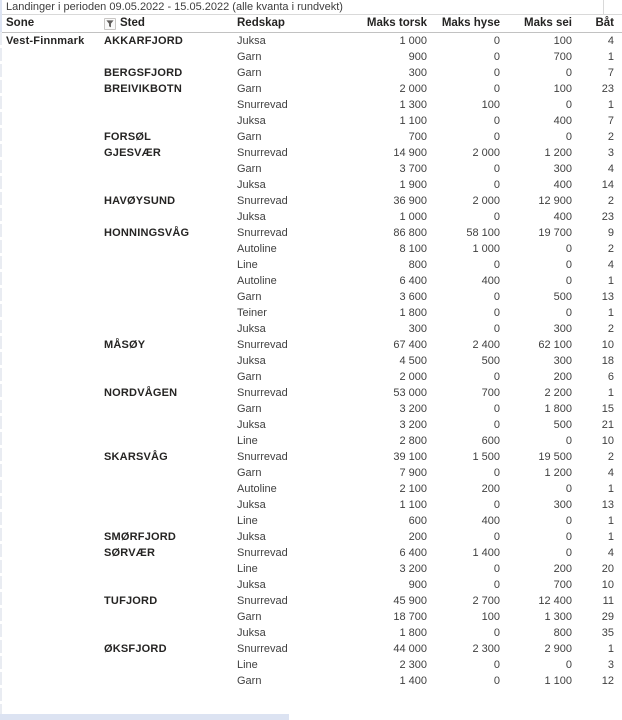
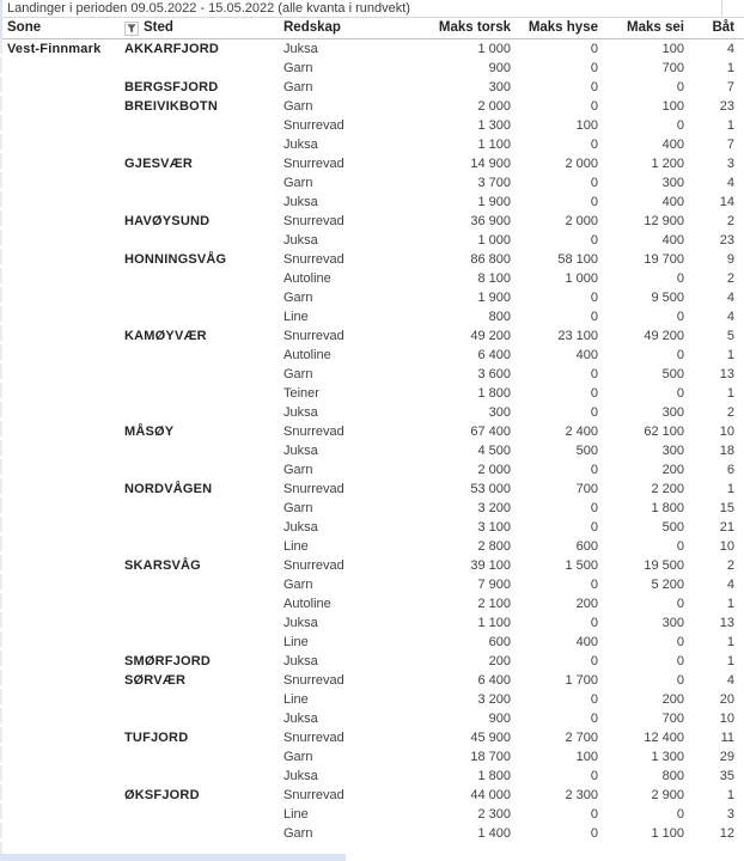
  Landinger i perioden 09.05.2022 - 15.05.2022 (alle kvanta i rundvekt)
  Sone	Sted	Redskap	Maks torsk	Maks hyse	Maks sei	Båt
  Vest-Finnmark	AKKARFJORD	Juksa	1 000	0	100	4
  		Garn	900	0	700	1
  	BERGSFJORD	Garn	300	0	0	7
  	BREIVIKBOTN	Garn	2 000	0	100	23
  		Snurrevad	1 300	100	0	1
  		Juksa	1 100	0	400	7
- 	FORSØL	Garn	700	0	0	2
  	GJESVÆR	Snurrevad	14 900	2 000	1 200	3
  		Garn	3 700	0	300	4
  		Juksa	1 900	0	400	14
  	HAVØYSUND	Snurrevad	36 900	2 000	12 900	2
  		Juksa	1 000	0	400	23
  	HONNINGSVÅG	Snurrevad	86 800	58 100	19 700	9
  		Autoline	8 100	1 000	0	2
+ 		Garn	1 900	0	9 500	4
  		Line	800	0	0	4
+ 	KAMØYVÆR	Snurrevad	49 200	23 100	49 200	5
  		Autoline	6 400	400	0	1
  		Garn	3 600	0	500	13
  		Teiner	1 800	0	0	1
  		Juksa	300	0	300	2
  	MÅSØY	Snurrevad	67 400	2 400	62 100	10
  		Juksa	4 500	500	300	18
  		Garn	2 000	0	200	6
  	NORDVÅGEN	Snurrevad	53 000	700	2 200	1
  		Garn	3 200	0	1 800	15
- 		Juksa	3 200	0	500	21
+ 		Juksa	3 100	0	500	21
  		Line	2 800	600	0	10
  	SKARSVÅG	Snurrevad	39 100	1 500	19 500	2
- 		Garn	7 900	0	1 200	4
+ 		Garn	7 900	0	5 200	4
  		Autoline	2 100	200	0	1
  		Juksa	1 100	0	300	13
  		Line	600	400	0	1
  	SMØRFJORD	Juksa	200	0	0	1
- 	SØRVÆR	Snurrevad	6 400	1 400	0	4
+ 	SØRVÆR	Snurrevad	6 400	1 700	0	4
  		Line	3 200	0	200	20
  		Juksa	900	0	700	10
  	TUFJORD	Snurrevad	45 900	2 700	12 400	11
  		Garn	18 700	100	1 300	29
  		Juksa	1 800	0	800	35
  	ØKSFJORD	Snurrevad	44 000	2 300	2 900	1
  		Line	2 300	0	0	3
  		Garn	1 400	0	1 100	12
